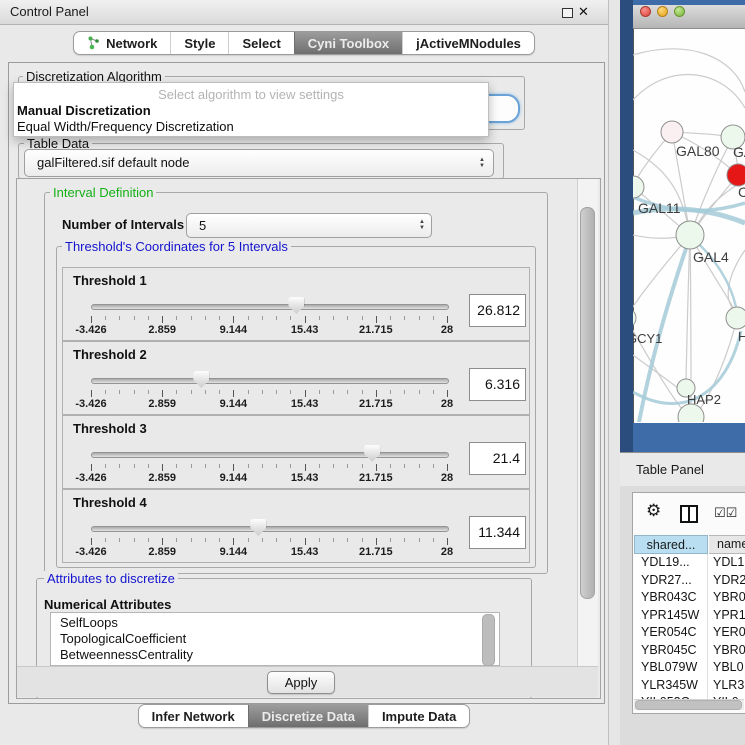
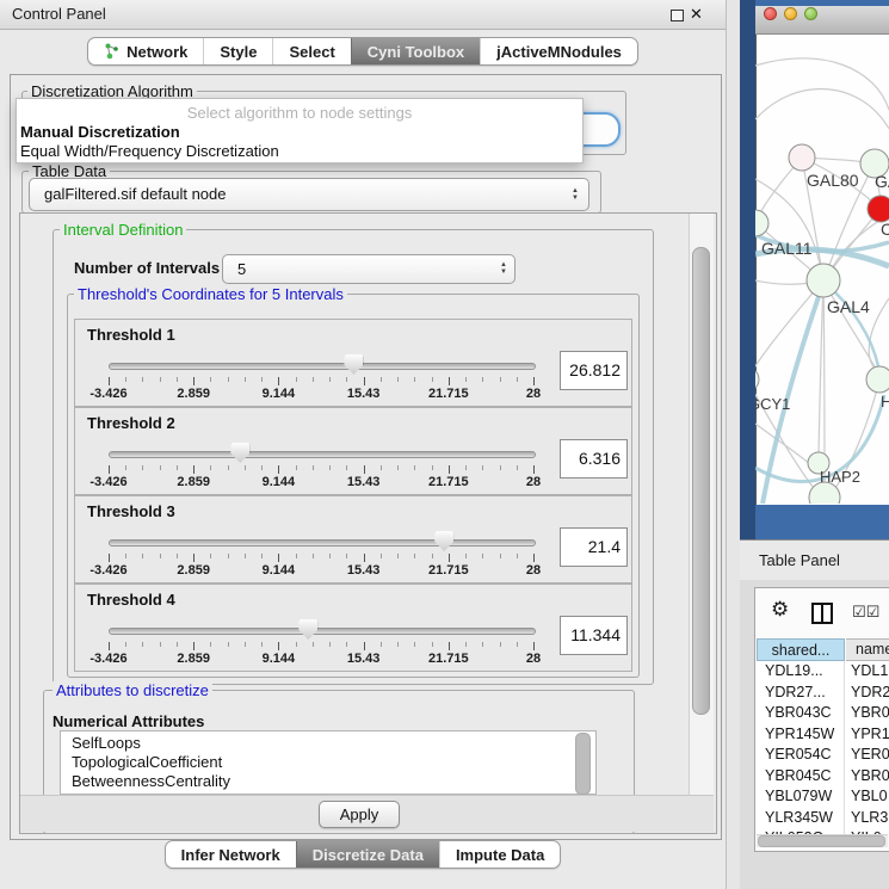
  Control Panel
  ✕
  Network
  Style
  Select
  Cyni Toolbox
  jActiveMNodules
  Discretization Algorithm
- Select algorithm to view settings
+ Select algorithm to node settings
  Manual Discretization
  Equal Width/Frequency Discretization
  Table Data
  galFiltered.sif default node
  Interval Definition
  Number of Intervals
  5
  Threshold's Coordinates for 5 Intervals
  Threshold 1
  -3.426
  2.859
  9.144
  15.43
  21.715
  28
  26.812
  Threshold 2
  -3.426
  2.859
  9.144
  15.43
  21.715
  28
  6.316
  Threshold 3
  -3.426
  2.859
  9.144
  15.43
  21.715
  28
  21.4
  Threshold 4
  -3.426
  2.859
  9.144
  15.43
  21.715
  28
  11.344
  Attributes to discretize
  Numerical Attributes
  SelfLoops
  TopologicalCoefficient
  BetweennessCentrality
  Apply
  Infer Network
  Discretize Data
  Impute Data
  GAL80
  C
  GAL11
  GAL4
  GCY1
  H
  HAP2
  Table Panel
  ⚙
  ☑☑
  shared...
  nam
  YDL19...
  YDL1
  YDR27...
  YDR2
  YBR043C
  YBR0
  YPR145W
  YPR1
  YER054C
  YER0
  YBR045C
  YBR0
  YBL079W
  YBL0
  YLR345W
  YLR3
